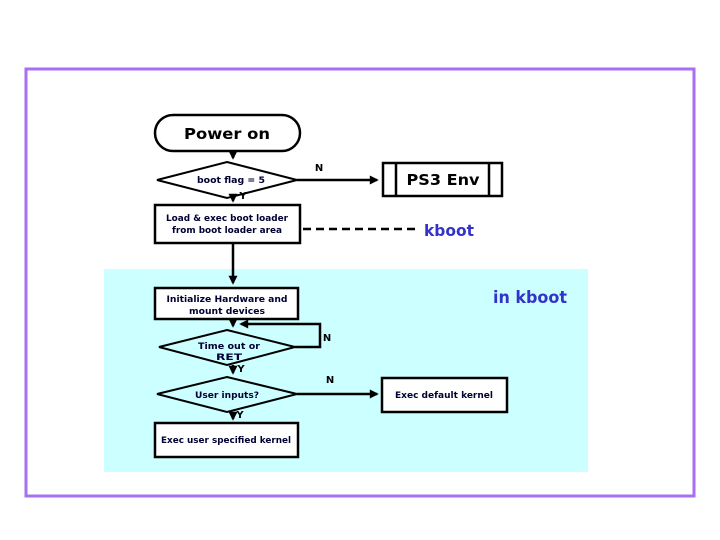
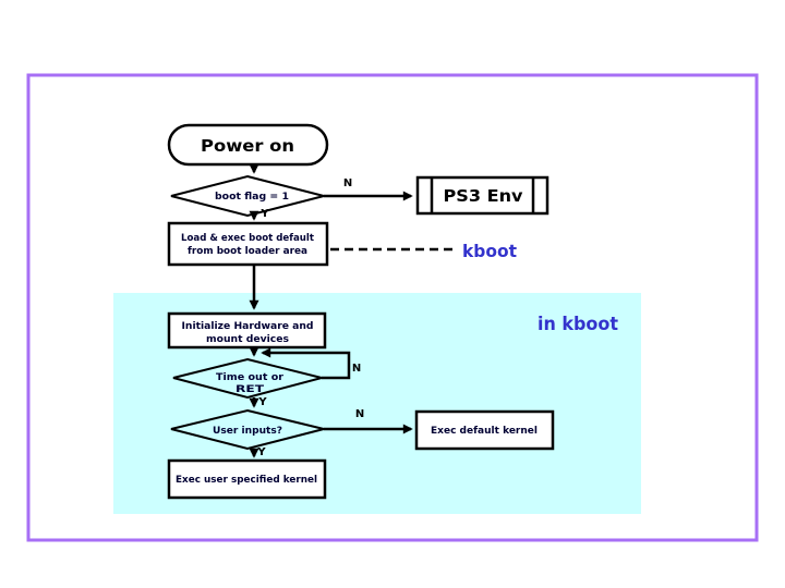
  Power on
- boot flag = 5
+ boot flag = 1
  N
  Y
  PS3 Env
- Load & exec boot loader
+ Load & exec boot default
  from boot loader area
  kboot
  in kboot
  Initialize Hardware and
  mount devices
  Time out or
  RET
  N
  Y
  User inputs?
  N
  Y
  Exec default kernel
  Exec user specified kernel
